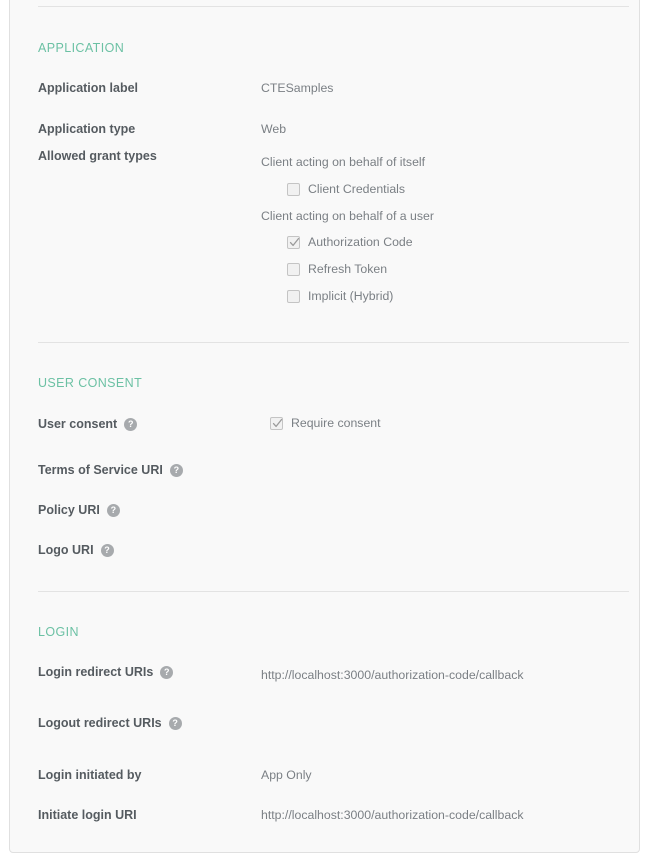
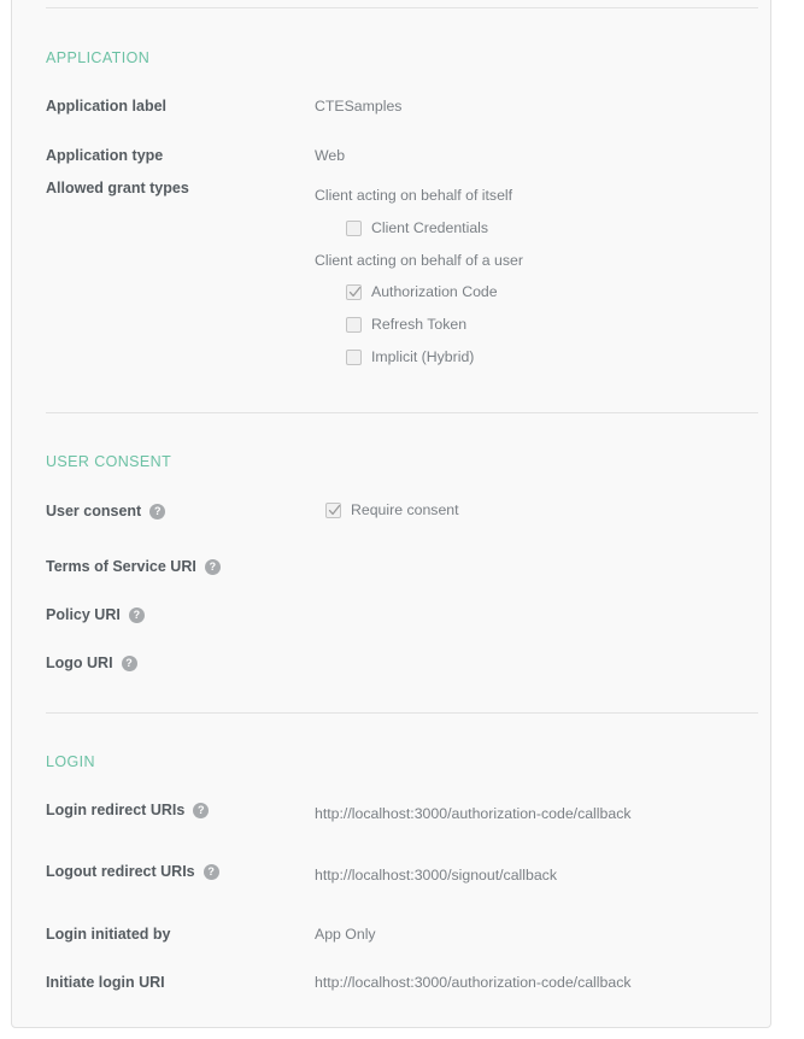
  APPLICATION
  Application label
  CTESamples
  Application type
  Web
  Allowed grant types
  Client acting on behalf of itself
  Client Credentials
  Client acting on behalf of a user
  Authorization Code
  Refresh Token
  Implicit (Hybrid)
  USER CONSENT
  User consent
  ?
  Require consent
  Terms of Service URI
  ?
  Policy URI
  ?
  Logo URI
  ?
  LOGIN
  Login redirect URIs
  ?
  http://localhost:3000/authorization-code/callback
  Logout redirect URIs
  ?
+ http://localhost:3000/signout/callback
  Login initiated by
  App Only
  Initiate login URI
  http://localhost:3000/authorization-code/callback
